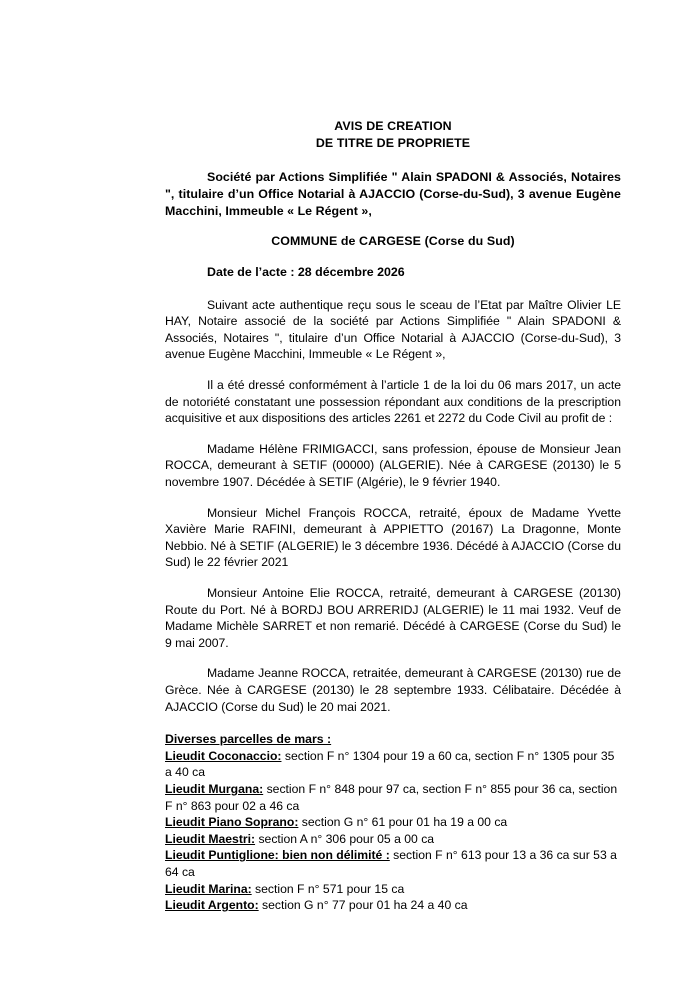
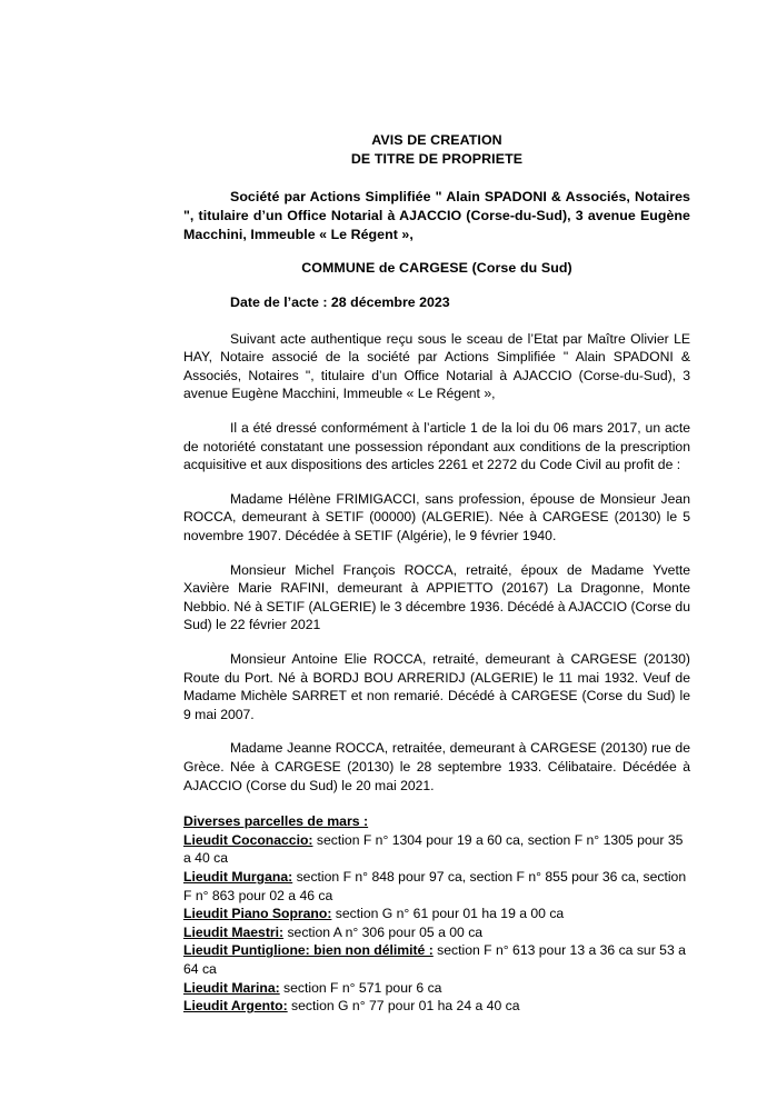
  AVIS DE CREATION
  DE TITRE DE PROPRIETE
  Société par Actions Simplifiée " Alain SPADONI & Associés, Notaires ", titulaire d’un Office Notarial à AJACCIO (Corse-du-Sud), 3 avenue Eugène Macchini, Immeuble « Le Régent »,
  COMMUNE de CARGESE (Corse du Sud)
- Date de l’acte : 28 décembre 2026
+ Date de l’acte : 28 décembre 2023
  Suivant acte authentique reçu sous le sceau de l’Etat par Maître Olivier LE HAY, Notaire associé de la société par Actions Simplifiée " Alain SPADONI & Associés, Notaires ", titulaire d’un Office Notarial à AJACCIO (Corse-du-Sud), 3 avenue Eugène Macchini, Immeuble « Le Régent »,
  Il a été dressé conformément à l’article 1 de la loi du 06 mars 2017, un acte de notoriété constatant une possession répondant aux conditions de la prescription acquisitive et aux dispositions des articles 2261 et 2272 du Code Civil au profit de :
  Madame Hélène FRIMIGACCI, sans profession, épouse de Monsieur Jean ROCCA, demeurant à SETIF (00000) (ALGERIE). Née à CARGESE (20130) le 5 novembre 1907. Décédée à SETIF (Algérie), le 9 février 1940.
  Monsieur Michel François ROCCA, retraité, époux de Madame Yvette Xavière Marie RAFINI, demeurant à APPIETTO (20167) La Dragonne, Monte Nebbio. Né à SETIF (ALGERIE) le 3 décembre 1936. Décédé à AJACCIO (Corse du Sud) le 22 février 2021
  Monsieur Antoine Elie ROCCA, retraité, demeurant à CARGESE (20130) Route du Port. Né à BORDJ BOU ARRERIDJ (ALGERIE) le 11 mai 1932. Veuf de Madame Michèle SARRET et non remarié. Décédé à CARGESE (Corse du Sud) le 9 mai 2007.
  Madame Jeanne ROCCA, retraitée, demeurant à CARGESE (20130) rue de Grèce. Née à CARGESE (20130) le 28 septembre 1933. Célibataire. Décédée à AJACCIO (Corse du Sud) le 20 mai 2021.
  Diverses parcelles de mars :
  Lieudit Coconaccio: section F n° 1304 pour 19 a 60 ca, section F n° 1305 pour 35 a 40 ca
  Lieudit Murgana: section F n° 848 pour 97 ca, section F n° 855 pour 36 ca, section F n° 863 pour 02 a 46 ca
  Lieudit Piano Soprano: section G n° 61 pour 01 ha 19 a 00 ca
  Lieudit Maestri: section A n° 306 pour 05 a 00 ca
  Lieudit Puntiglione: bien non délimité : section F n° 613 pour 13 a 36 ca sur 53 a 64 ca
- Lieudit Marina: section F n° 571 pour 15 ca
+ Lieudit Marina: section F n° 571 pour 6 ca
  Lieudit Argento: section G n° 77 pour 01 ha 24 a 40 ca
